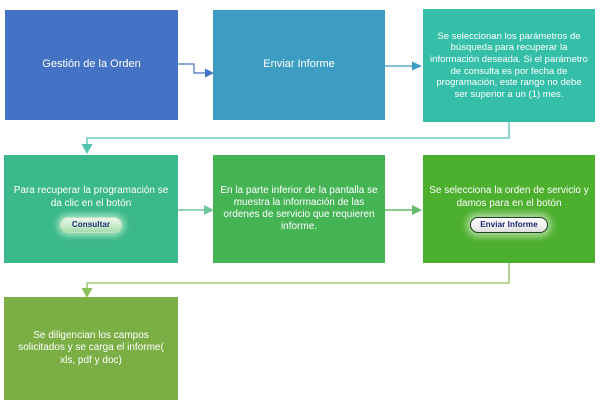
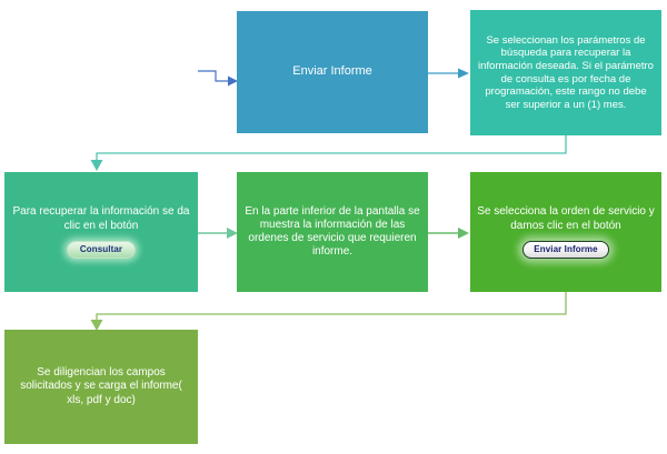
- Gestión de la Orden
  Enviar Informe
  Se seleccionan los parámetros de búsqueda para recuperar la información deseada. Si el parámetro de consulta es por fecha de programación, este rango no debe ser superior a un (1) mes.
- Para recuperar la programación se da clic en el botón
+ Para recuperar la información se da clic en el botón
  Consultar
  En la parte inferior de la pantalla se muestra la información de las ordenes de servicio que requieren informe.
- Se selecciona la orden de servicio y damos para en el botón
+ Se selecciona la orden de servicio y damos clic en el botón
  Enviar Informe
  Se diligencian los campos solicitados y se carga el informe( xls, pdf y doc)
